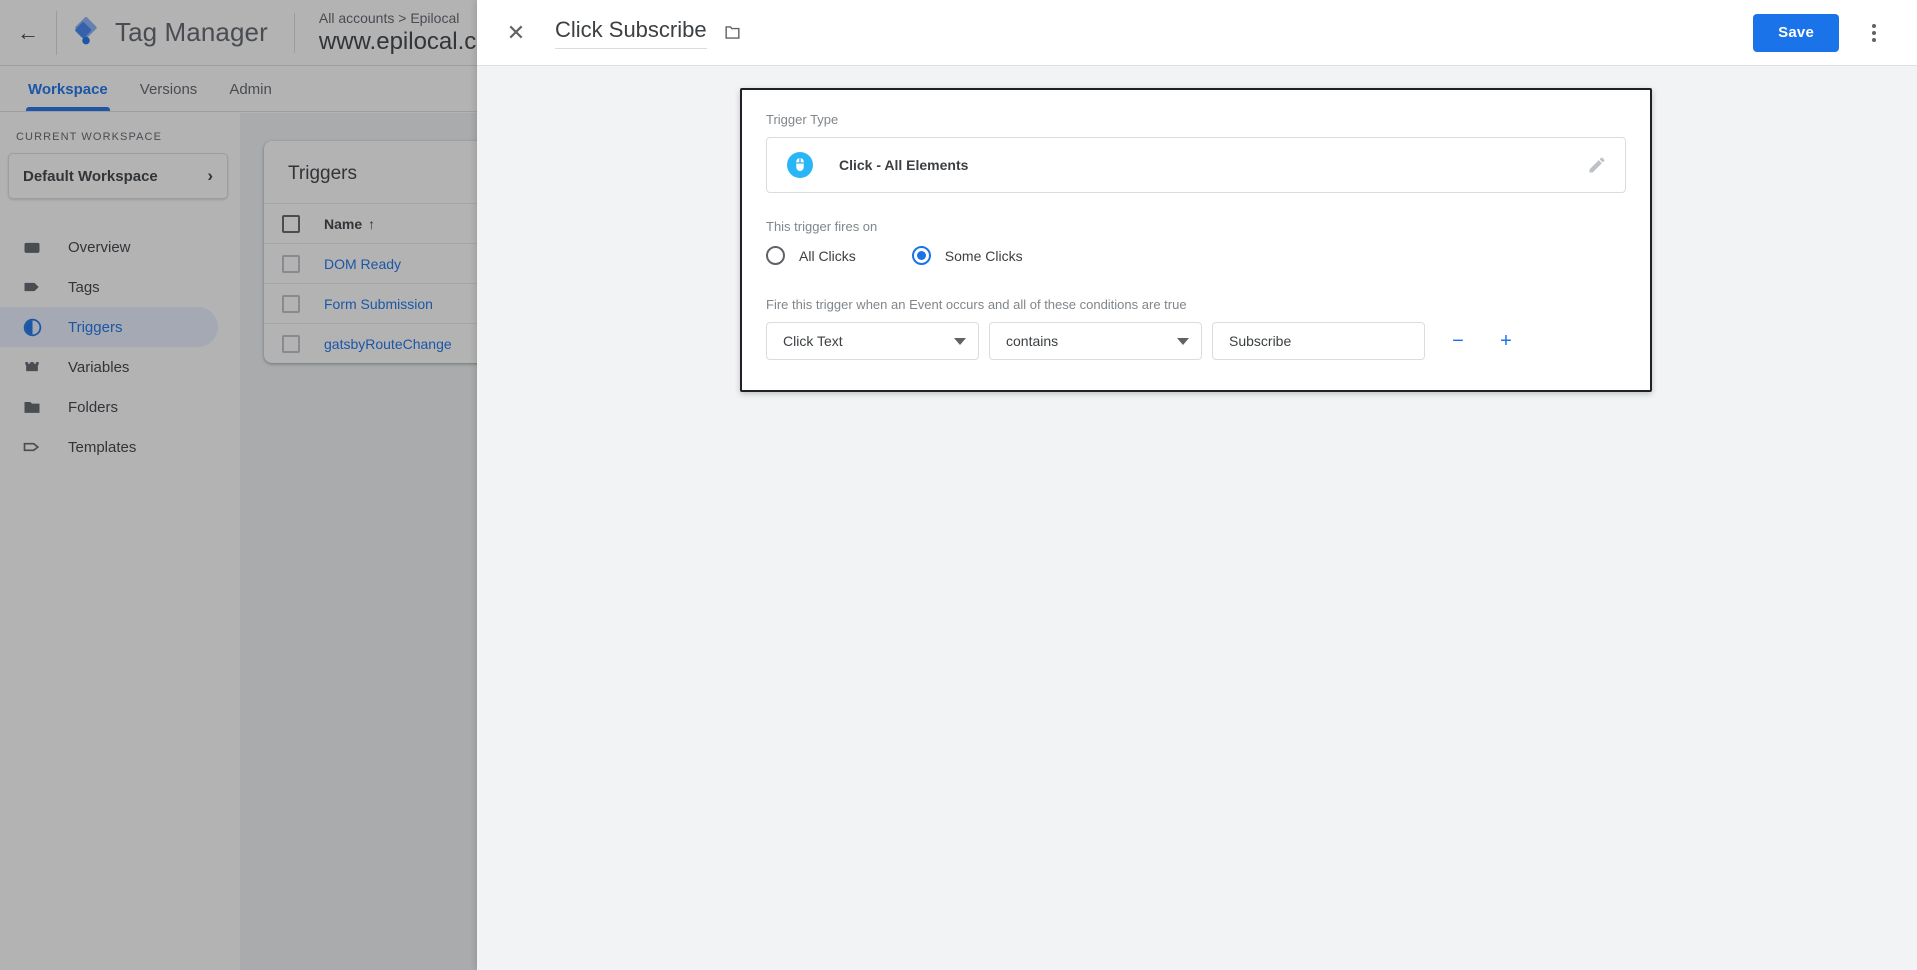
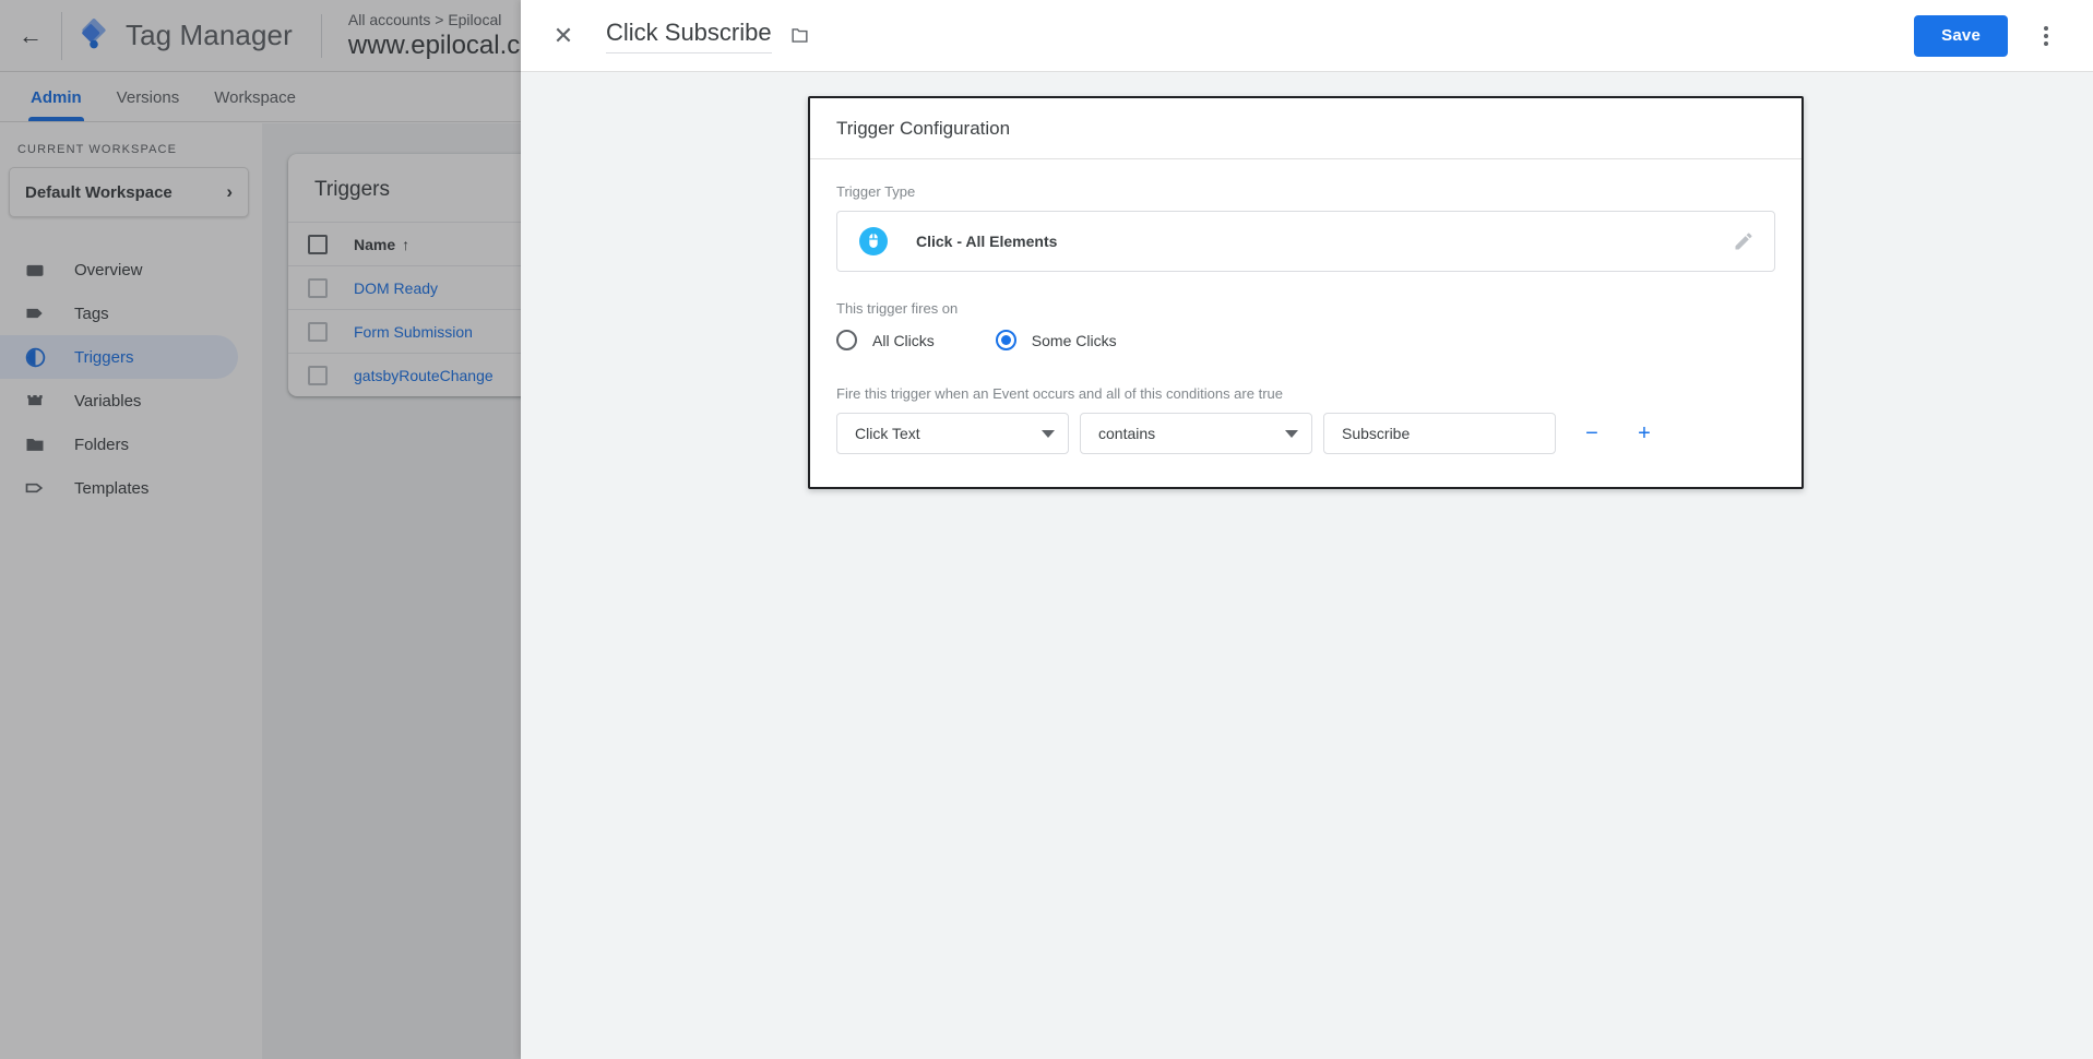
  ←
  Tag Manager
  All accounts > Epilocal
  www.epilocal.c
- Workspace
+ Admin
  Versions
- Admin
+ Workspace
  CURRENT WORKSPACE
  Default Workspace
  ›
  Overview
  Tags
  Triggers
  Variables
  Folders
  Templates
  Triggers
  Name
  ↑
  DOM Ready
  Form Submission
  gatsbyRouteChange
  ✕
  Click Subscribe
  Save
+ Trigger Configuration
  Trigger Type
  Click - All Elements
  This trigger fires on
  All Clicks
  Some Clicks
- Fire this trigger when an Event occurs and all of these conditions are true
+ Fire this trigger when an Event occurs and all of this conditions are true
  Click Text
  contains
  Subscribe
  −
  +
